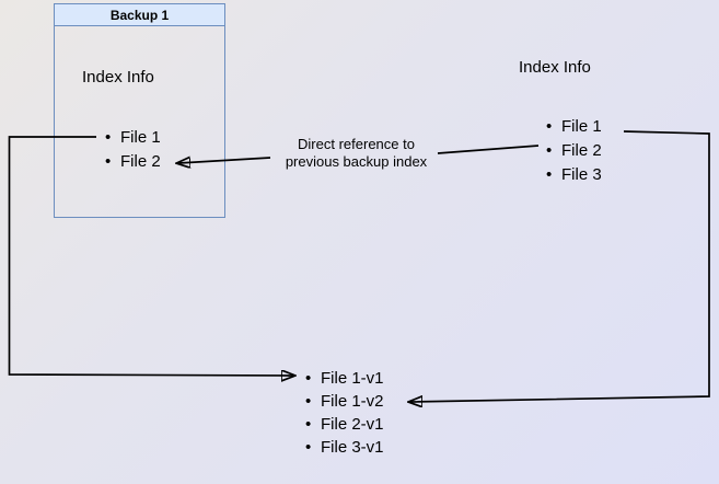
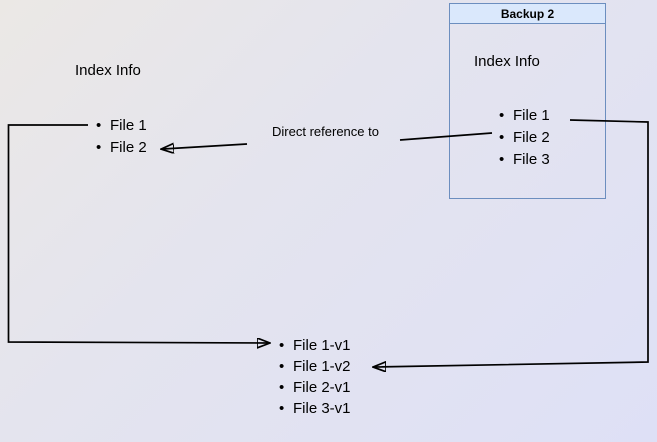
- Backup 1
  Index Info
  •
  File 1
  •
  File 2
+ Backup 2
  Index Info
  •
  File 1
  •
  File 2
  •
  File 3
  •
  File 1-v1
  •
  File 1-v2
  •
  File 2-v1
  •
  File 3-v1
  Direct reference to
- previous backup index
